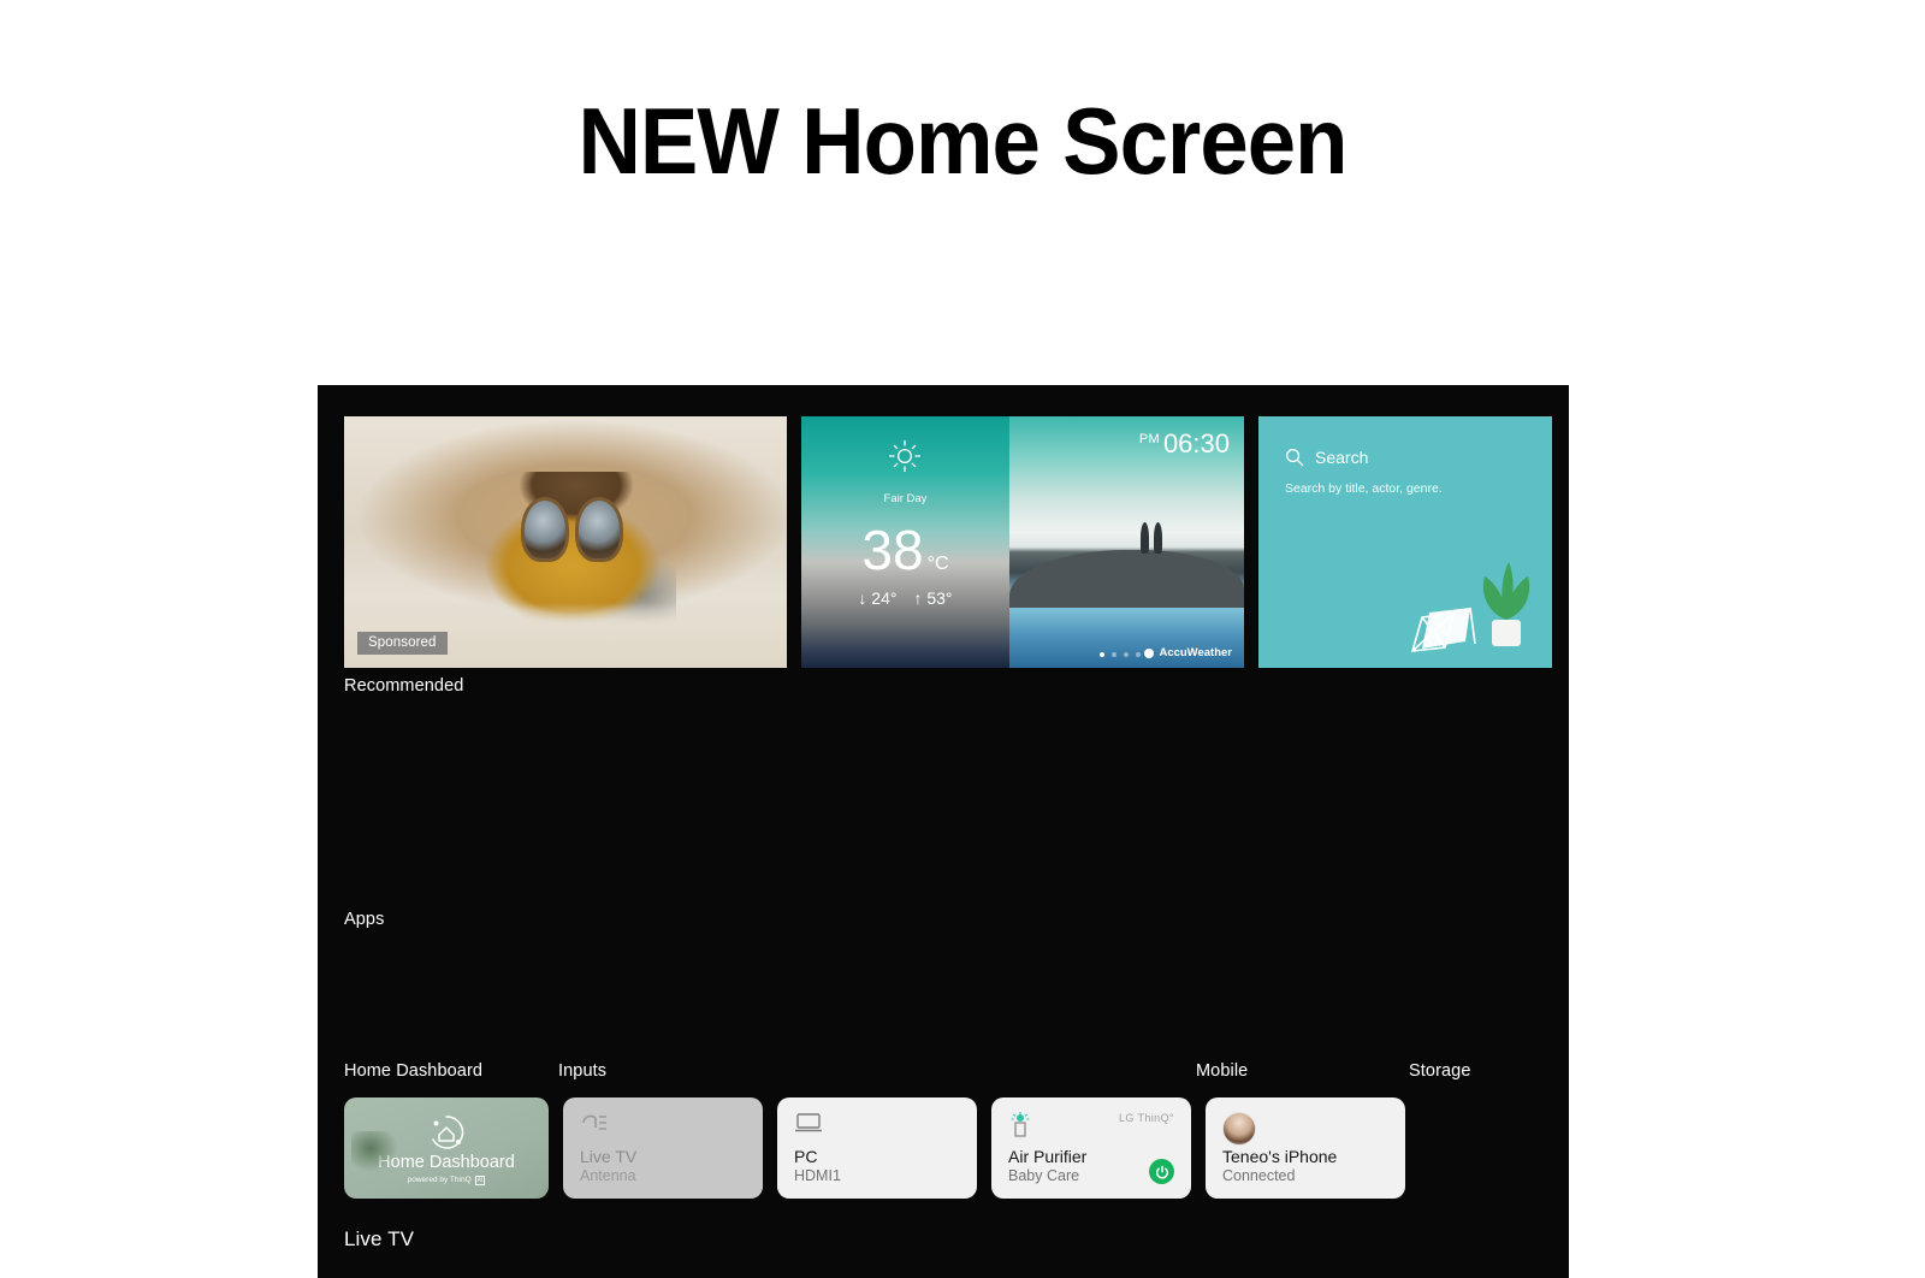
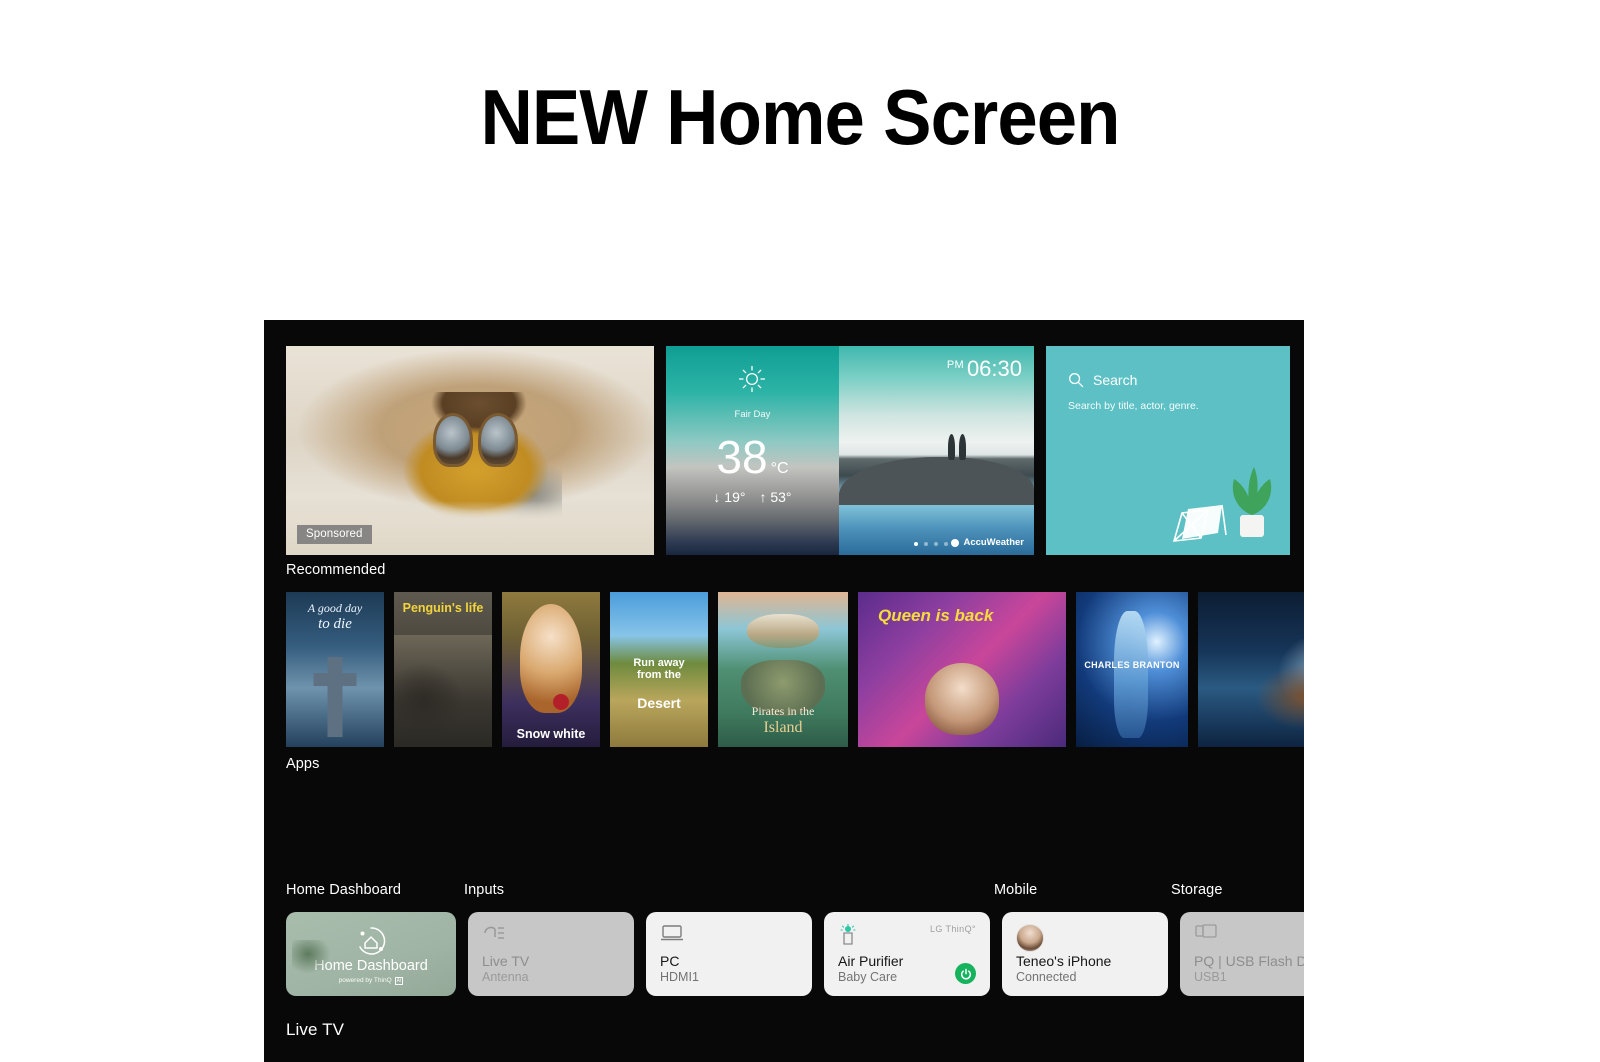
  NEW Home Screen
  Sponsored
  Fair Day
  38
  °C
- ↓ 24°
+ ↓ 19°
  ↑ 53°
  PM
  06:30
  AccuWeather
  Search
  Search by title, actor, genre.
  Recommended
+ A good day
+ to die
+ Penguin's life
+ Snow white
+ Run away
+ from the
+ Desert
+ Pirates in the
+ Island
+ Queen is back
+ CHARLES BRANTON
  Apps
  Home Dashboard
  Inputs
  Mobile
  Storage
  me Dashboard
  Live TV
  Antenna
  PC
  HDMI1
  LG ThinQ°
  Air Purifier
  Baby Care
  Teneo's iPhone
  Connected
+ PQ | USB Flash D
+ USB1
  Live TV
